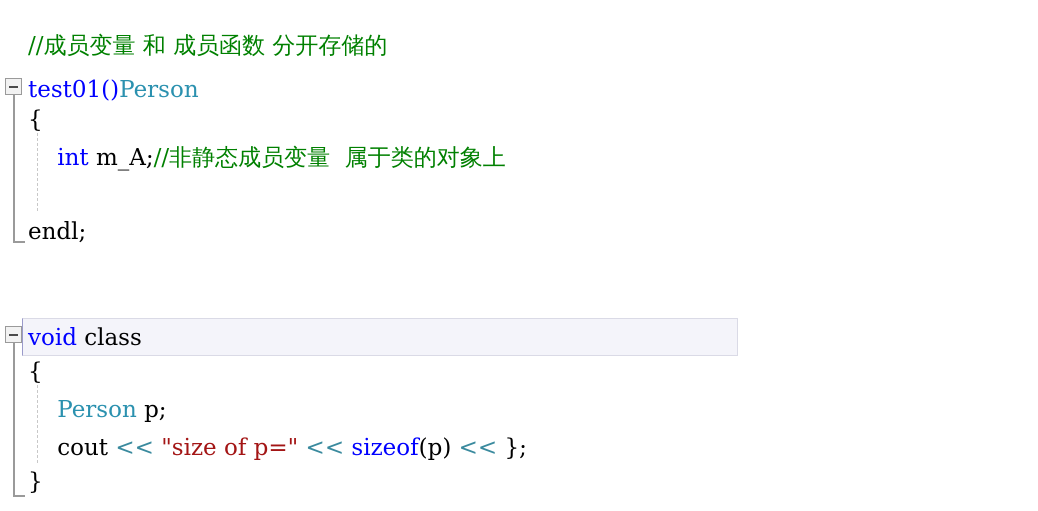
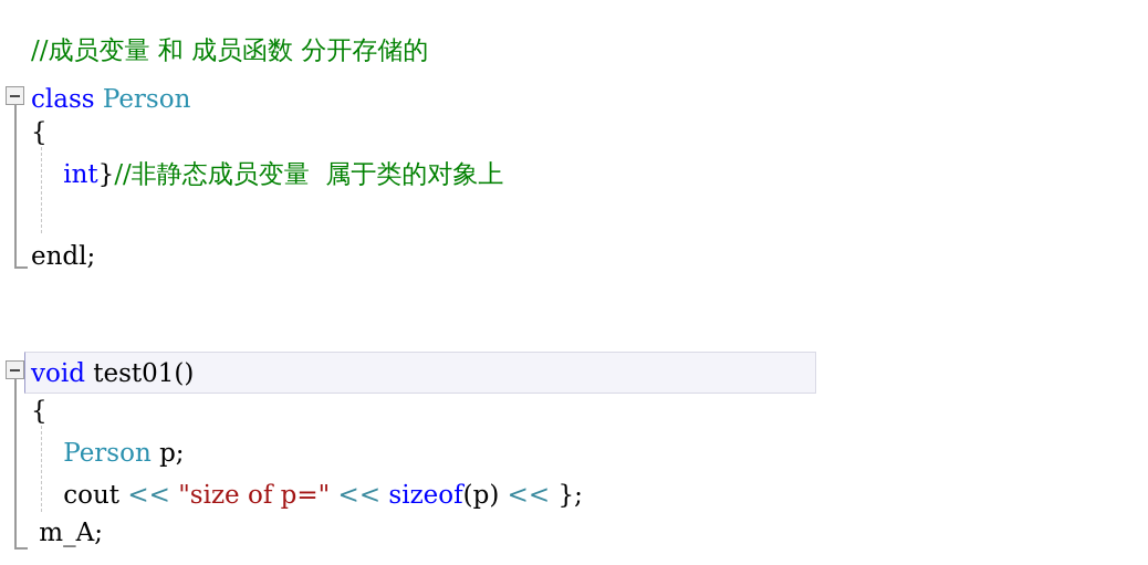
  //成员变量 和 成员函数 分开存储的
- test01()Person
+ class Person
  {
- int m_A;//非静态成员变量 属于类的对象上
+ int}//非静态成员变量 属于类的对象上
  endl;
- void class
+ void test01()
  {
  Person p;
  cout << "size of p=" << sizeof(p) << };
- }
+ m_A;
